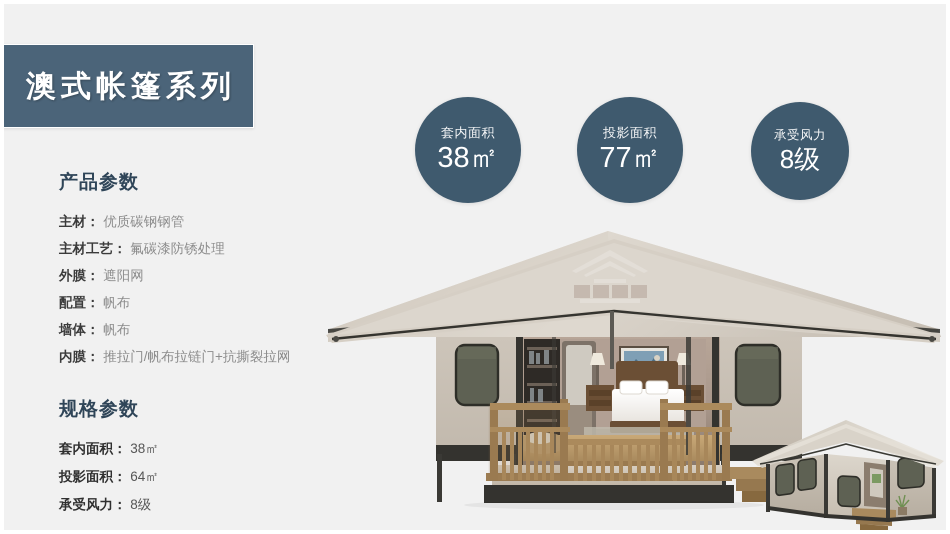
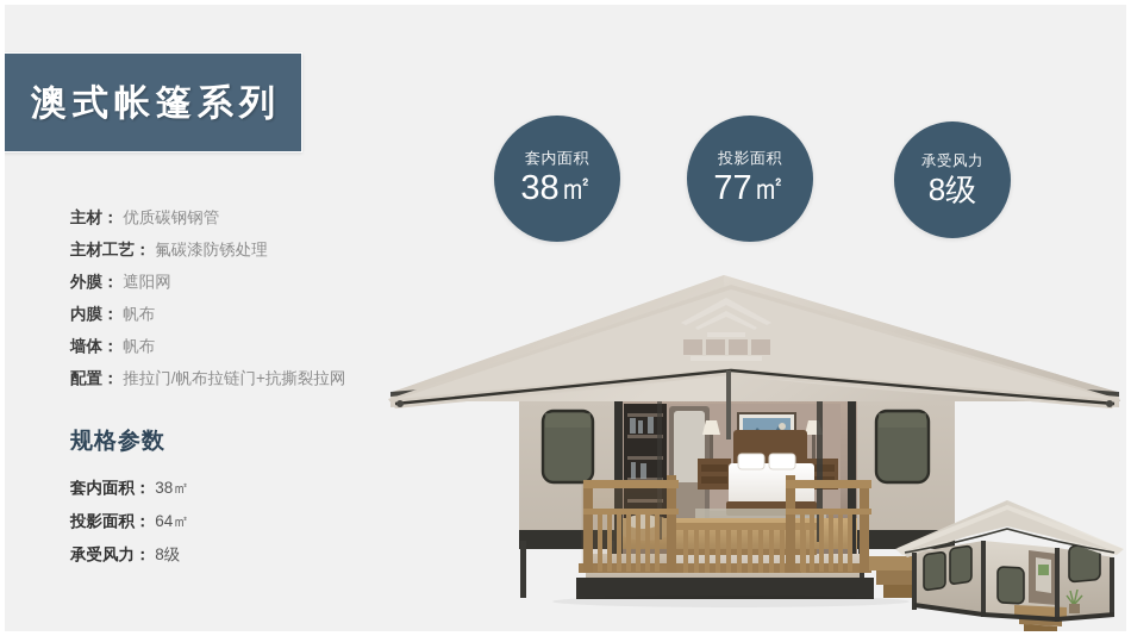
  澳式帐篷系列
- 产品参数
  主材： 优质碳钢钢管
  主材工艺： 氟碳漆防锈处理
  外膜： 遮阳网
- 配置： 帆布
+ 内膜： 帆布
  墙体： 帆布
- 内膜： 推拉门/帆布拉链门+抗撕裂拉网
+ 配置： 推拉门/帆布拉链门+抗撕裂拉网
  规格参数
  套内面积： 38㎡
  投影面积： 64㎡
  承受风力： 8级
  套内面积
  38㎡
  投影面积
  77㎡
  承受风力
  8级
